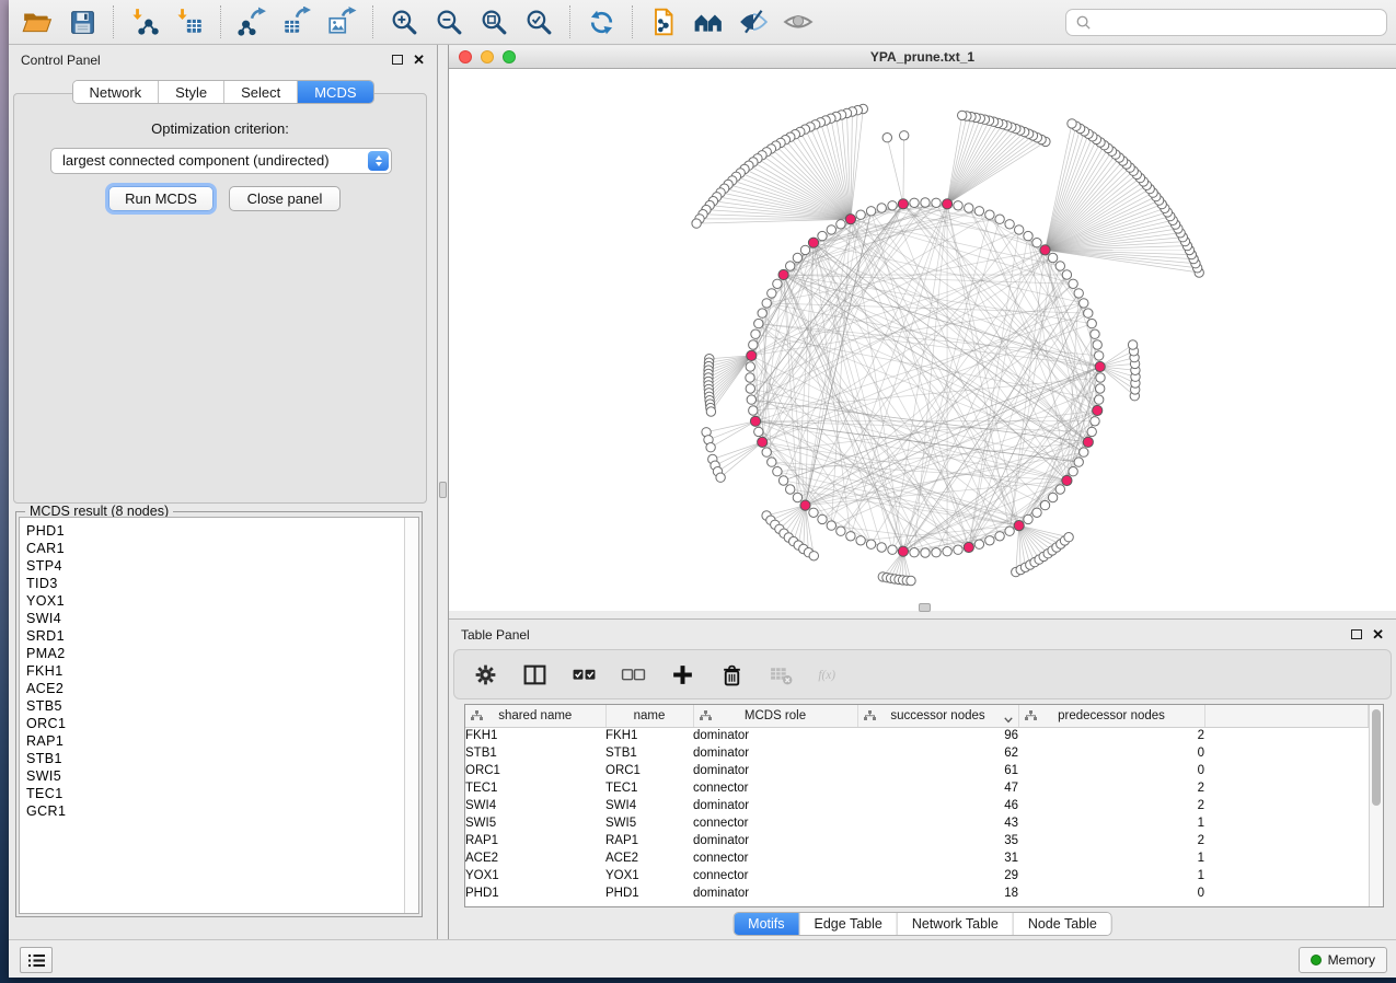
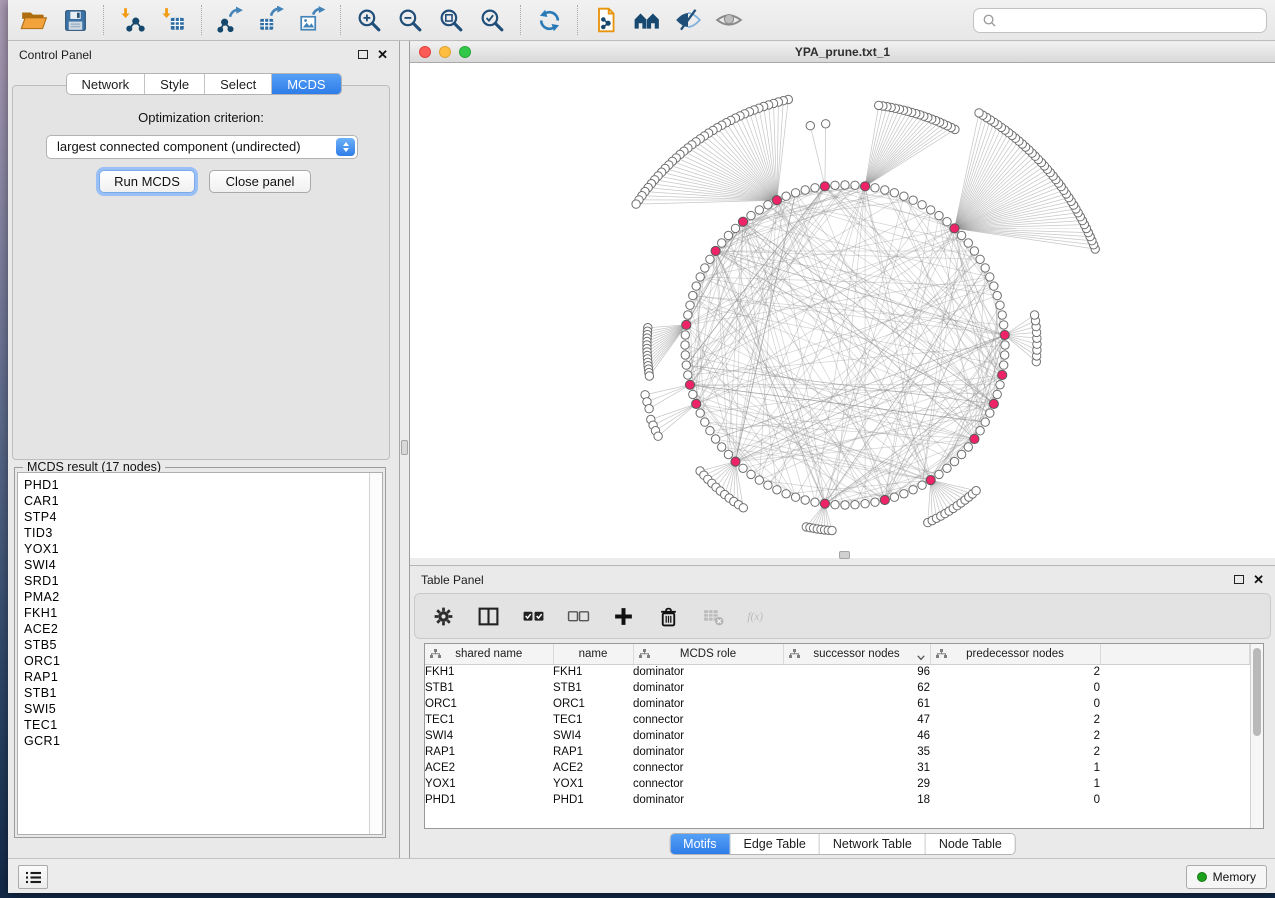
  Control Panel
  ✕
  Network
  Style
  Select
  MCDS
  Optimization criterion:
  largest connected component (undirected)
  Run MCDS
  Close panel
- MCDS result (8 nodes)
+ MCDS result (17 nodes)
  PHD1
  CAR1
  STP4
  TID3
  YOX1
  SWI4
  SRD1
  PMA2
  FKH1
  ACE2
  STB5
  ORC1
  RAP1
  STB1
  SWI5
  TEC1
  GCR1
  YPA_prune.txt_1
  Table Panel
  ✕
  f(x)
  shared name	name	MCDS role	successor nodes	predecessor nodes
  FKH1	FKH1	dominator	96	2
  STB1	STB1	dominator	62	0
  ORC1	ORC1	dominator	61	0
  TEC1	TEC1	connector	47	2
  SWI4	SWI4	dominator	46	2
- SWI5	SWI5	connector	43	1
  RAP1	RAP1	dominator	35	2
  ACE2	ACE2	connector	31	1
  YOX1	YOX1	connector	29	1
  PHD1	PHD1	dominator	18	0
  Motifs
  Edge Table
  Network Table
  Node Table
  Memory
